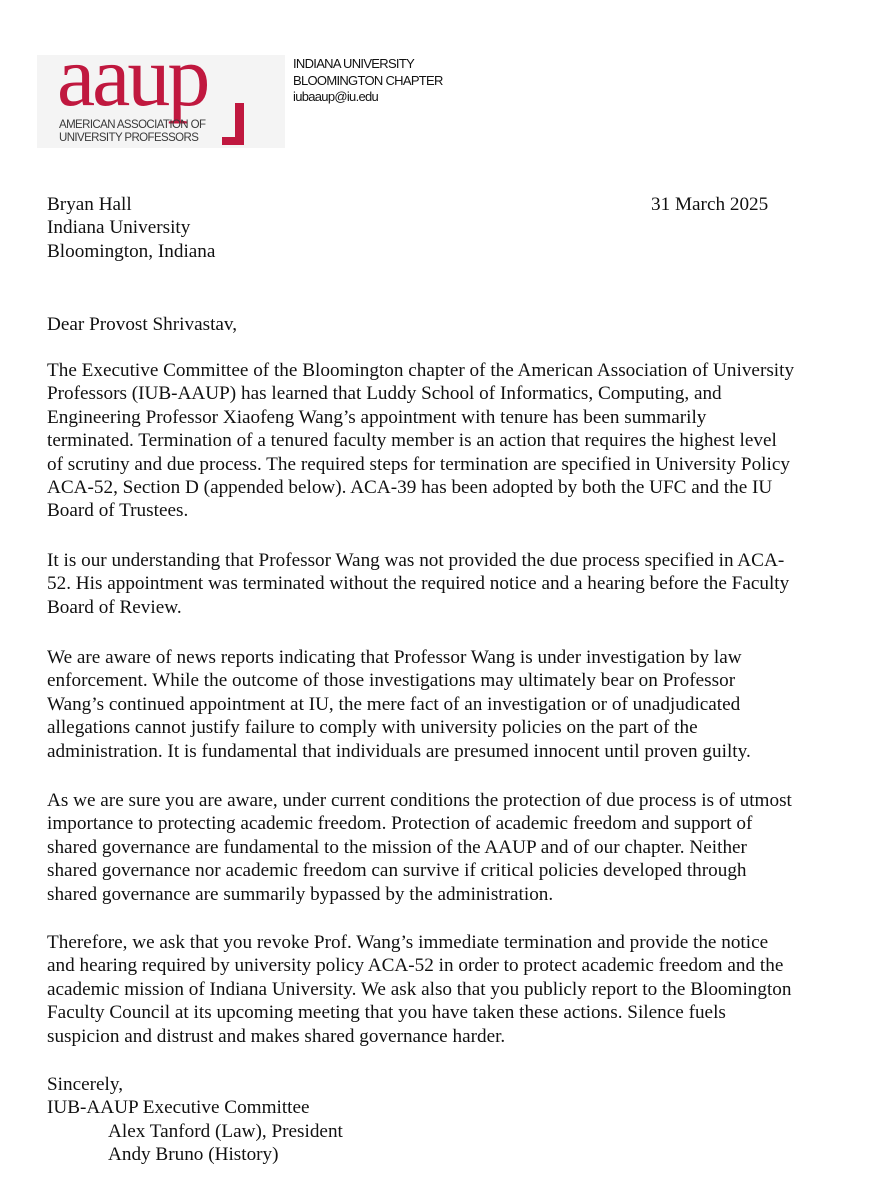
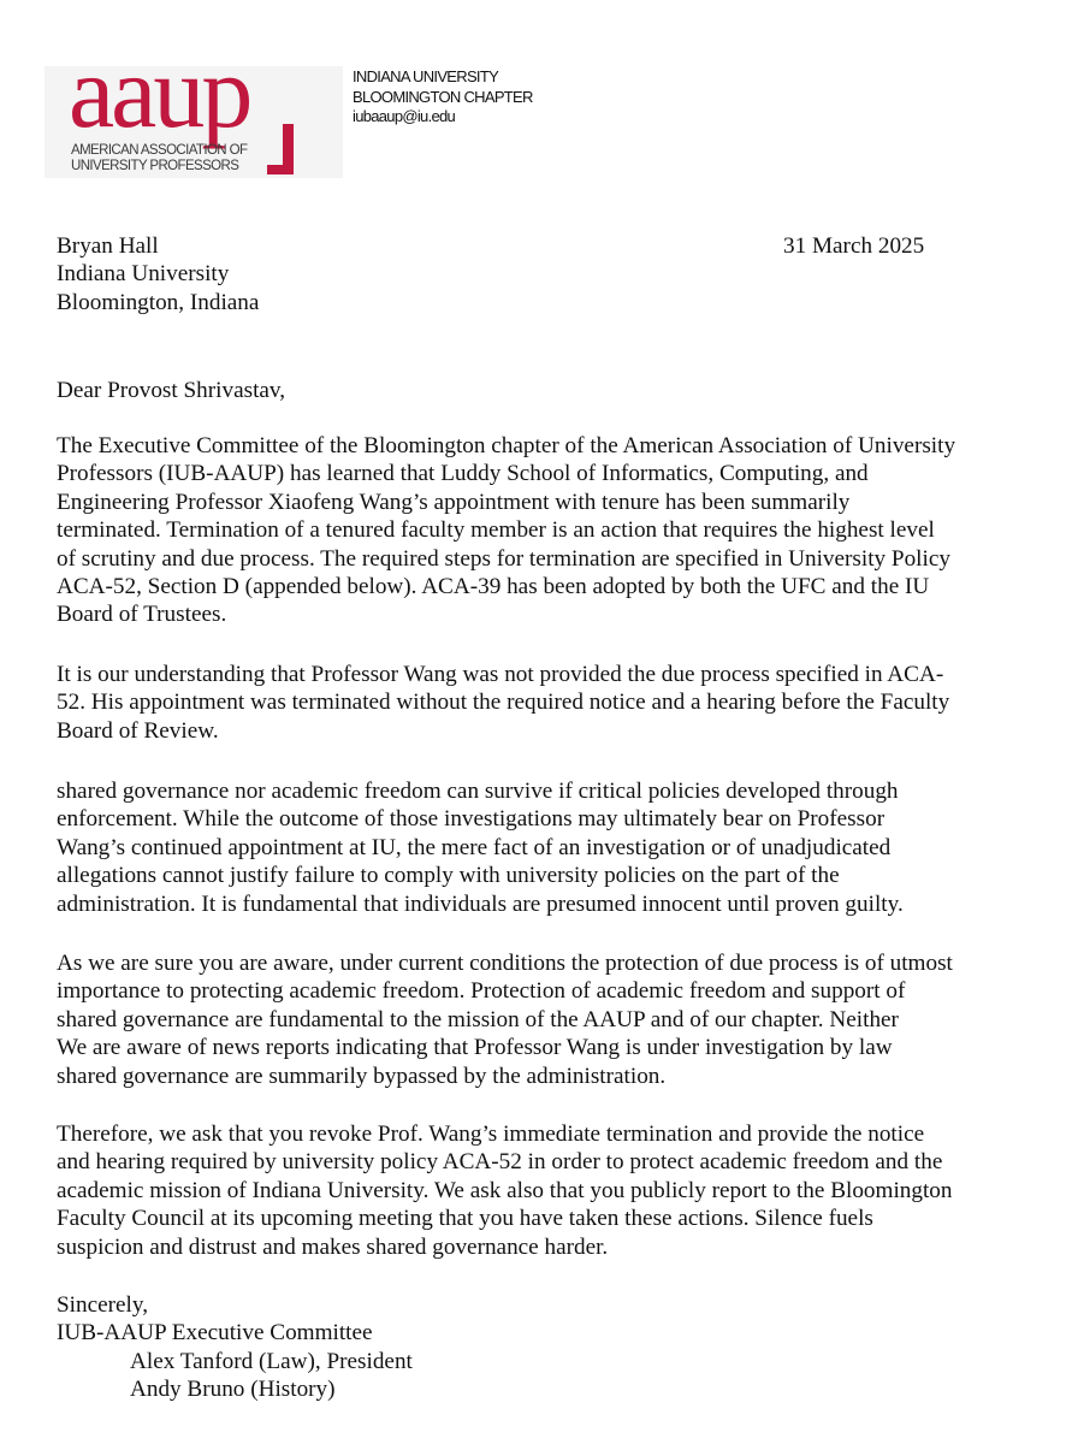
  aaup
  AMERICAN ASSOCIATION OF
  UNIVERSITY PROFESSORS
  INDIANA UNIVERSITY
  BLOOMINGTON CHAPTER
  iubaaup@iu.edu
  Bryan Hall
  Indiana University
  Bloomington, Indiana
  31 March 2025
  Dear Provost Shrivastav,
  The Executive Committee of the Bloomington chapter of the American Association of University
  Professors (IUB-AAUP) has learned that Luddy School of Informatics, Computing, and
  Engineering Professor Xiaofeng Wang’s appointment with tenure has been summarily
  terminated. Termination of a tenured faculty member is an action that requires the highest level
  of scrutiny and due process. The required steps for termination are specified in University Policy
  ACA-52, Section D (appended below). ACA-39 has been adopted by both the UFC and the IU
  Board of Trustees.
  It is our understanding that Professor Wang was not provided the due process specified in ACA-
  52. His appointment was terminated without the required notice and a hearing before the Faculty
  Board of Review.
- We are aware of news reports indicating that Professor Wang is under investigation by law
+ shared governance nor academic freedom can survive if critical policies developed through
  enforcement. While the outcome of those investigations may ultimately bear on Professor
  Wang’s continued appointment at IU, the mere fact of an investigation or of unadjudicated
  allegations cannot justify failure to comply with university policies on the part of the
  administration. It is fundamental that individuals are presumed innocent until proven guilty.
  As we are sure you are aware, under current conditions the protection of due process is of utmost
  importance to protecting academic freedom. Protection of academic freedom and support of
  shared governance are fundamental to the mission of the AAUP and of our chapter. Neither
- shared governance nor academic freedom can survive if critical policies developed through
+ We are aware of news reports indicating that Professor Wang is under investigation by law
  shared governance are summarily bypassed by the administration.
  Therefore, we ask that you revoke Prof. Wang’s immediate termination and provide the notice
  and hearing required by university policy ACA-52 in order to protect academic freedom and the
  academic mission of Indiana University. We ask also that you publicly report to the Bloomington
  Faculty Council at its upcoming meeting that you have taken these actions. Silence fuels
  suspicion and distrust and makes shared governance harder.
  Sincerely,
  IUB-AAUP Executive Committee
  Alex Tanford (Law), President
  Andy Bruno (History)
